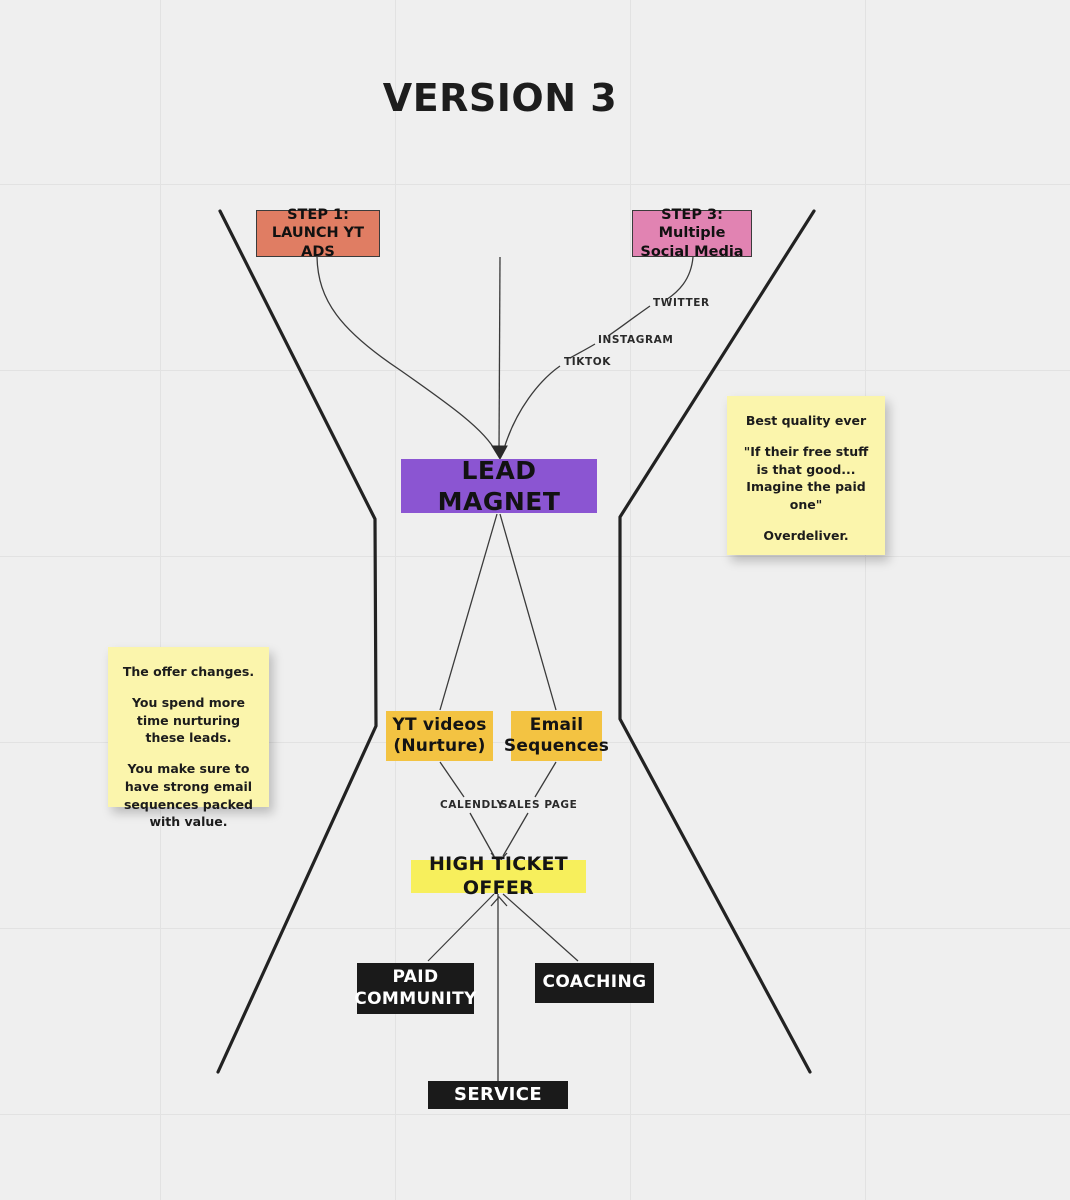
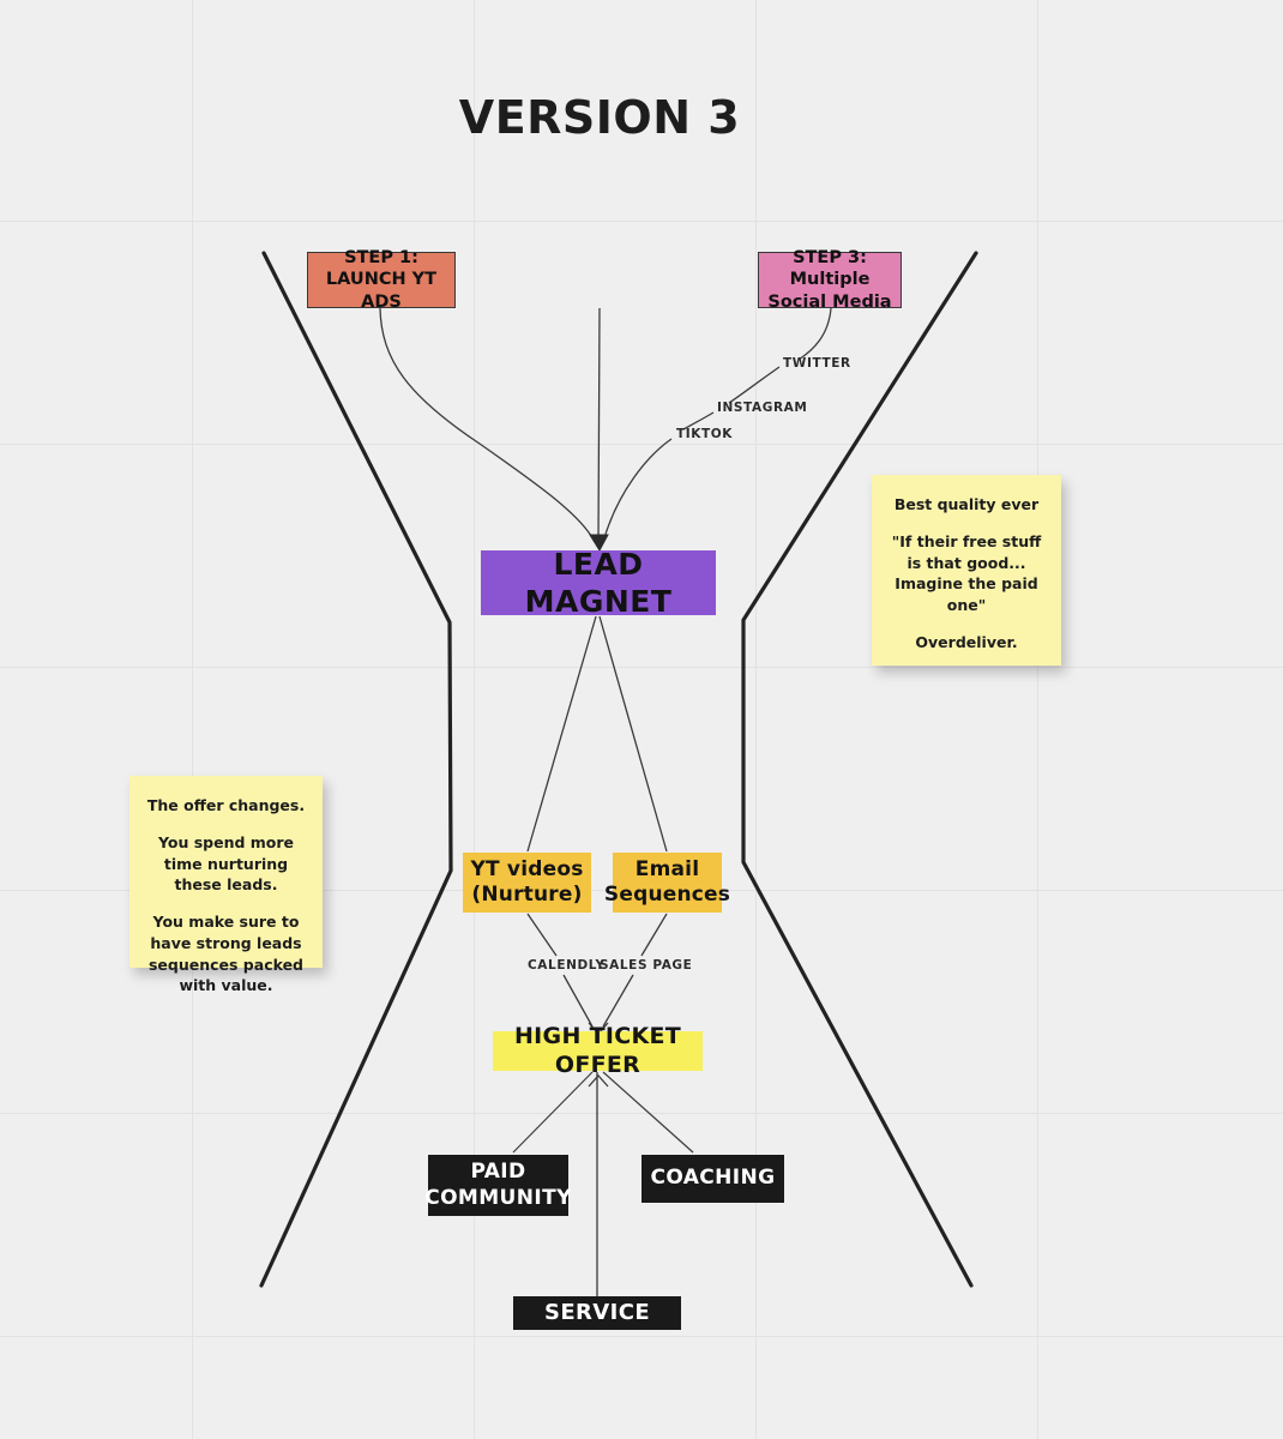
  VERSION 3
  STEP 1:
  LAUNCH YT ADS
  STEP 3: Multiple
  Social Media
  TWITTER
  INSTAGRAM
  TIKTOK
  CALENDLY
  SALES PAGE
  LEAD MAGNET
  YT videos
  (Nurture)
  Email
  Sequences
  HIGH TICKET OFFER
  PAID
  COMMUNITY
  COACHING
  SERVICE
  Best quality ever
  "If their free stuff is that good... Imagine the paid one"
  Overdeliver.
  The offer changes.
  You spend more time nurturing these leads.
- You make sure to have strong email sequences packed with value.
+ You make sure to have strong leads sequences packed with value.
